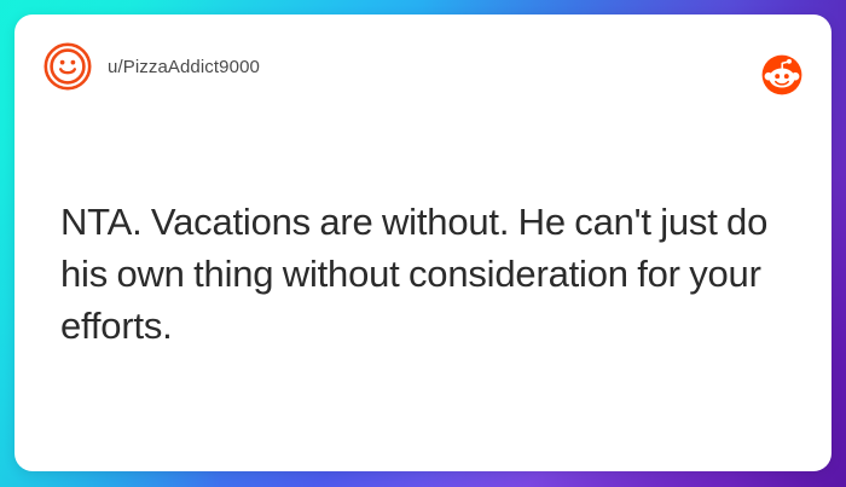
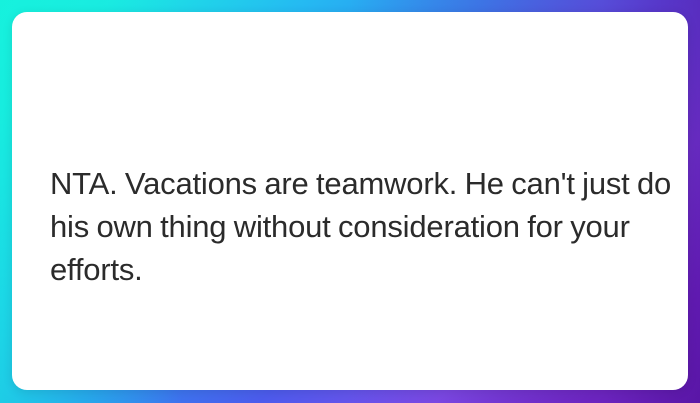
- u/PizzaAddict9000
- NTA. Vacations are without. He can't just do his own thing without consideration for your efforts.
+ NTA. Vacations are teamwork. He can't just do his own thing without consideration for your efforts.
